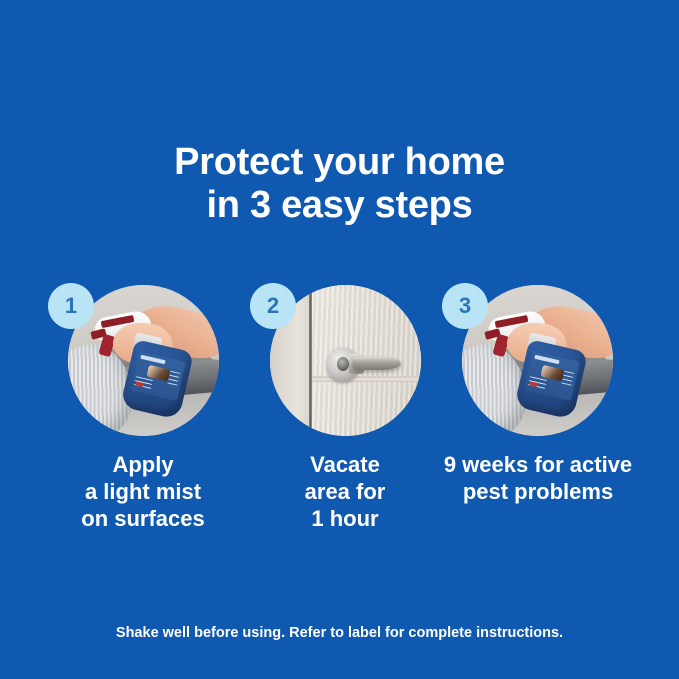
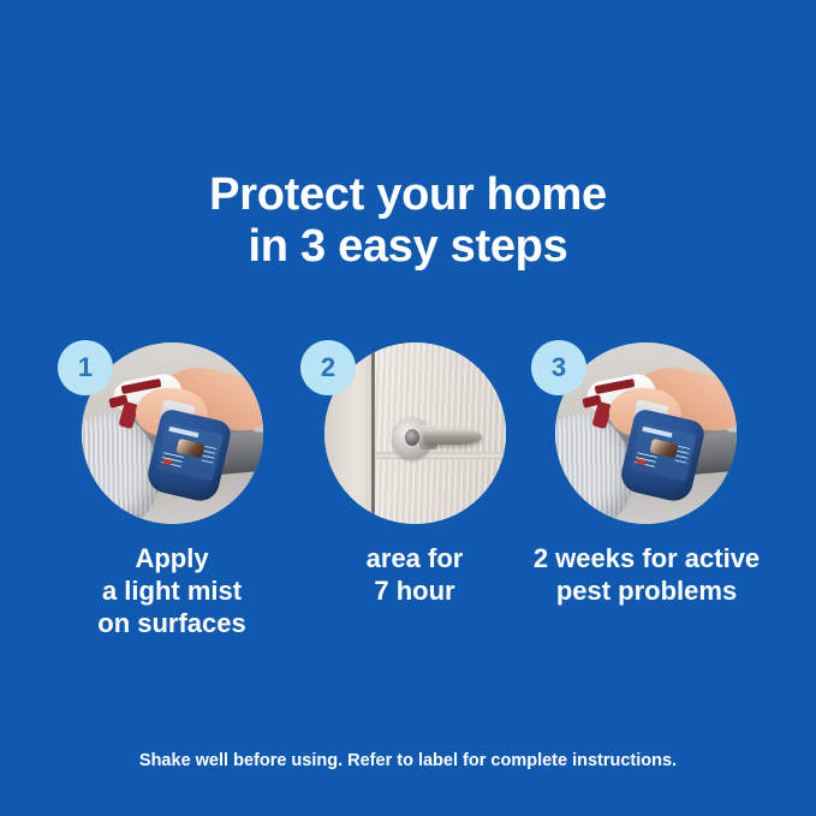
  Protect your home
  in 3 easy steps
  1
  Apply
  a light mist
  on surfaces
  2
- Vacate
  area for
- 1 hour
+ 7 hour
  3
- 9 weeks for active
+ 2 weeks for active
  pest problems
  Shake well before using. Refer to label for complete instructions.
